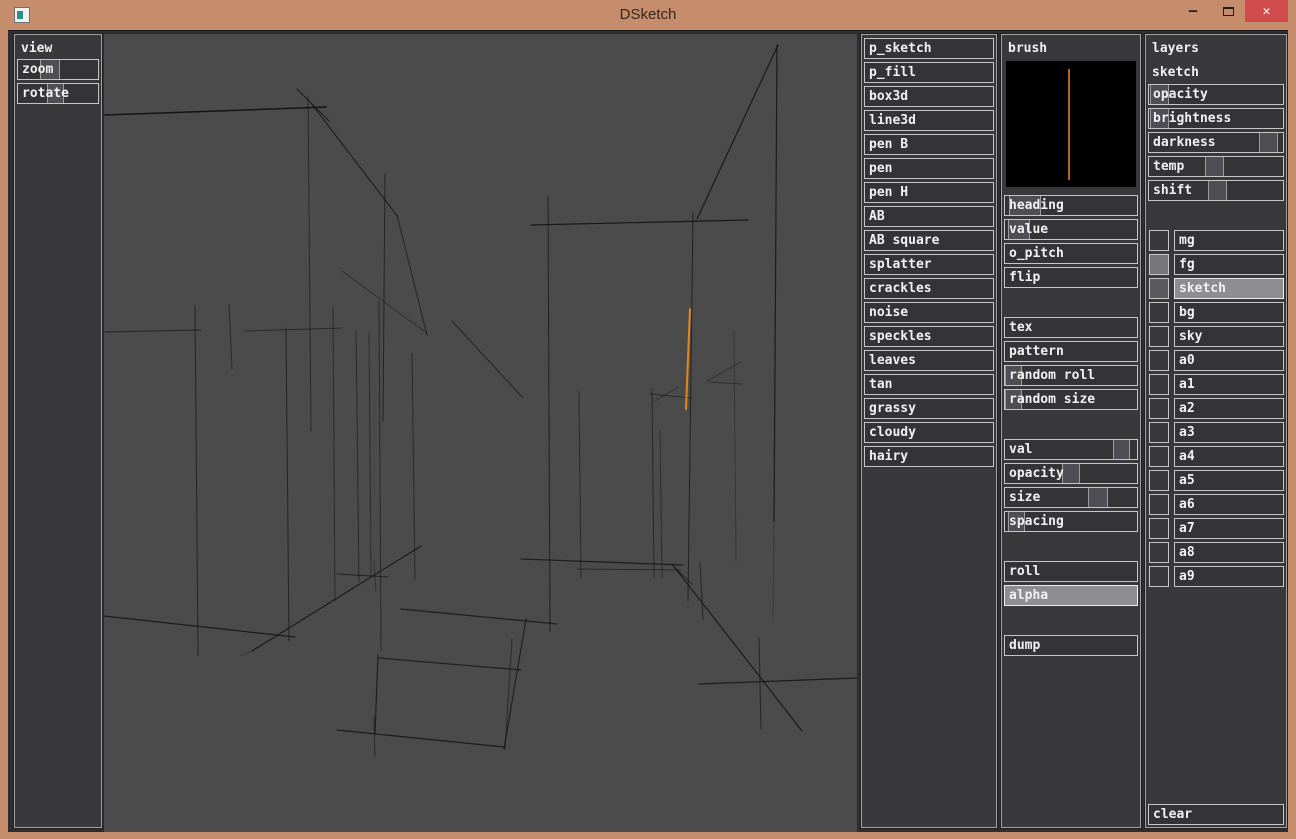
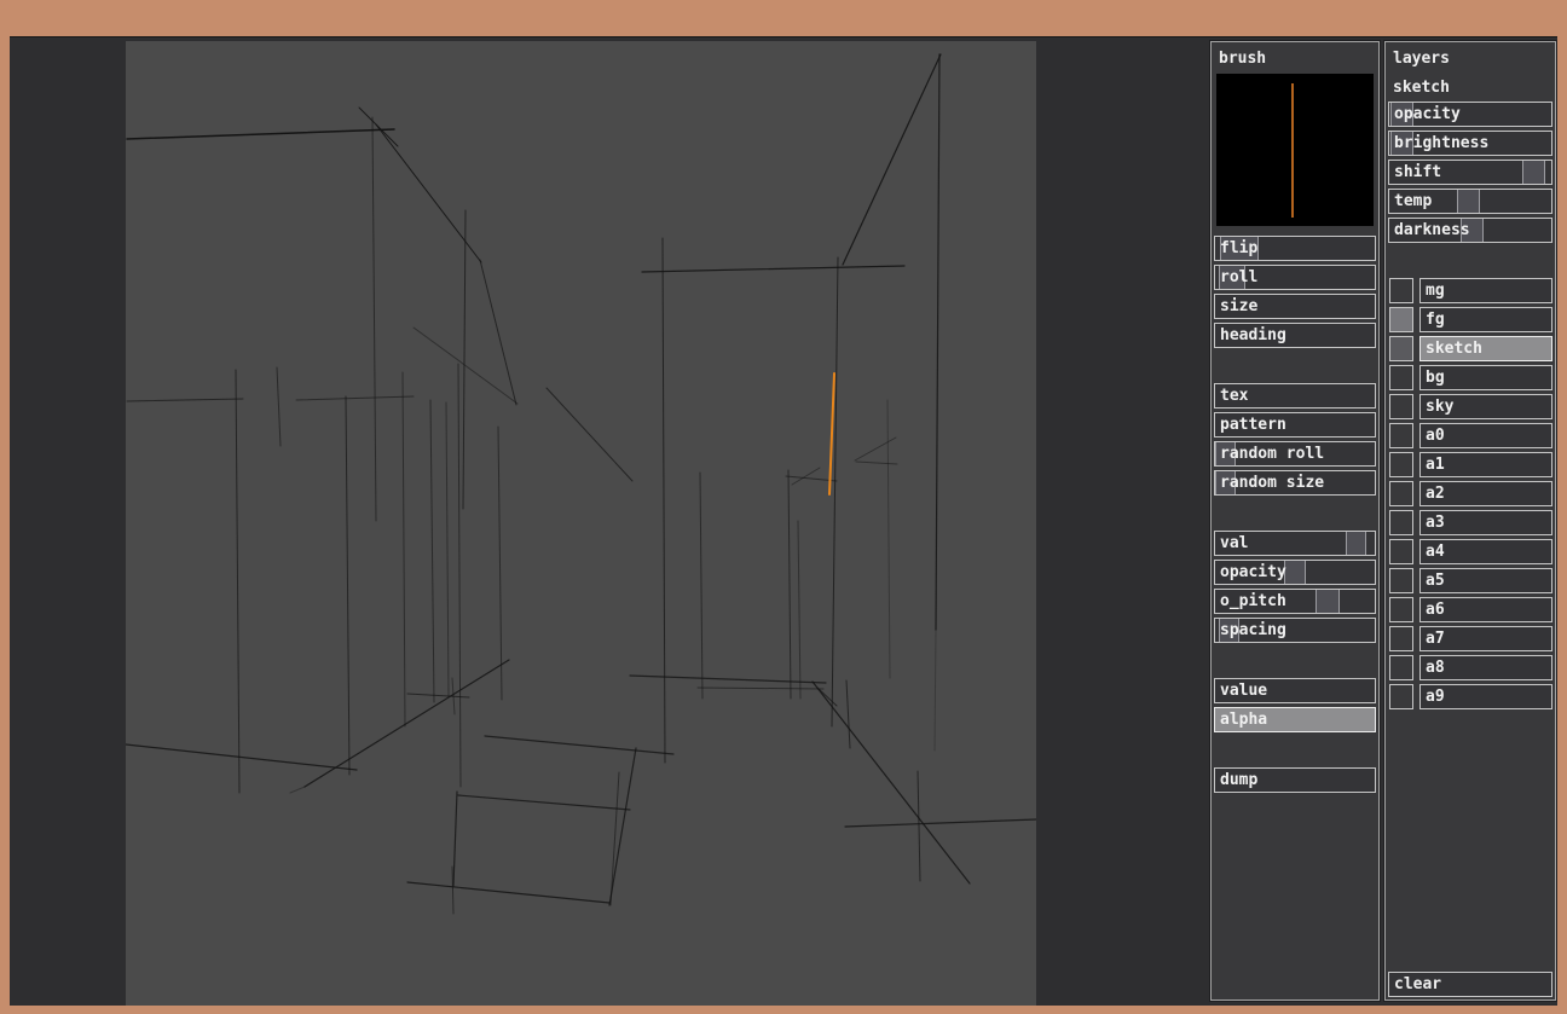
- DSketch
- –
- ✕
- view
- zoom
- rotate
- p_sketch
- p_fill
- box3d
- line3d
- pen B
- pen
- pen H
- AB
- AB square
- splatter
- crackles
- noise
- speckles
- leaves
- tan
- grassy
- cloudy
- hairy
  brush
- heading
+ flip
- value
+ roll
- o_pitch
+ size
- flip
+ heading
  tex
  pattern
  random roll
  random size
  val
  opacity
- size
+ o_pitch
  spacing
- roll
+ value
  alpha
  dump
  layers
  sketch
  opacity
  brightness
- darkness
+ shift
  temp
- shift
+ darkness
  mg
  fg
  sketch
  bg
  sky
  a0
  a1
  a2
  a3
  a4
  a5
  a6
  a7
  a8
  a9
  clear
